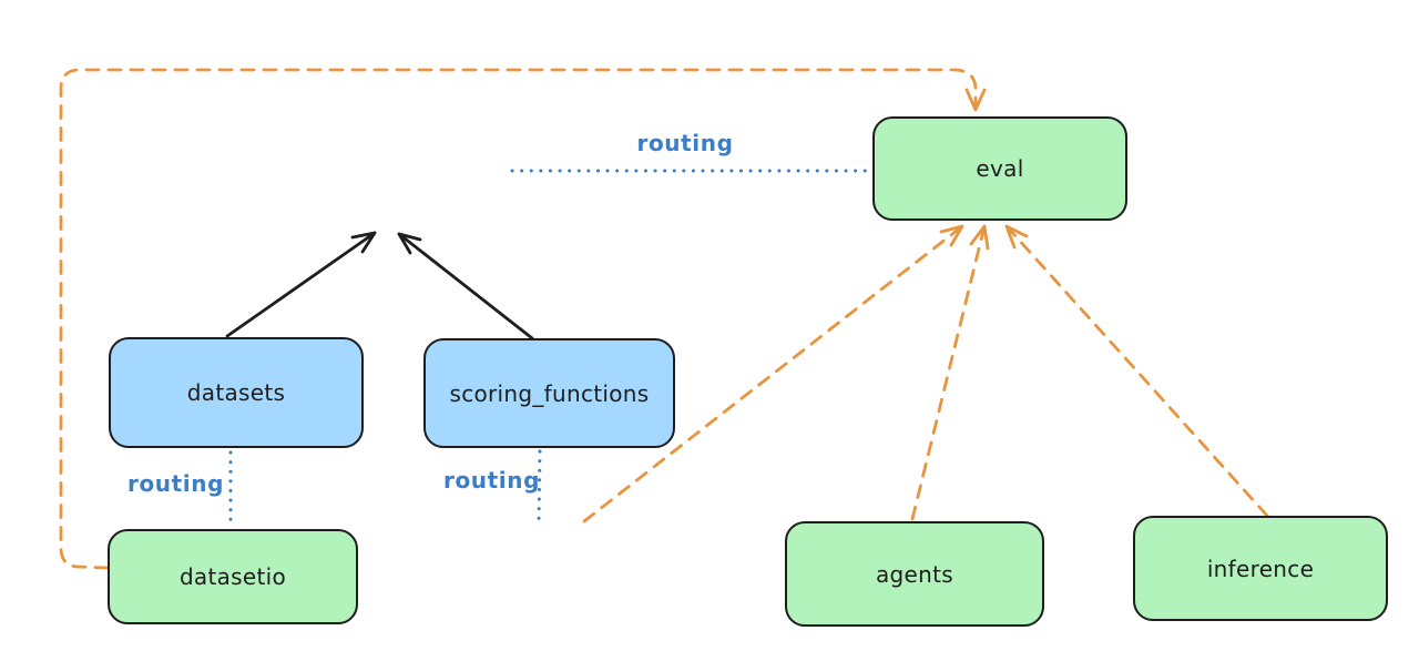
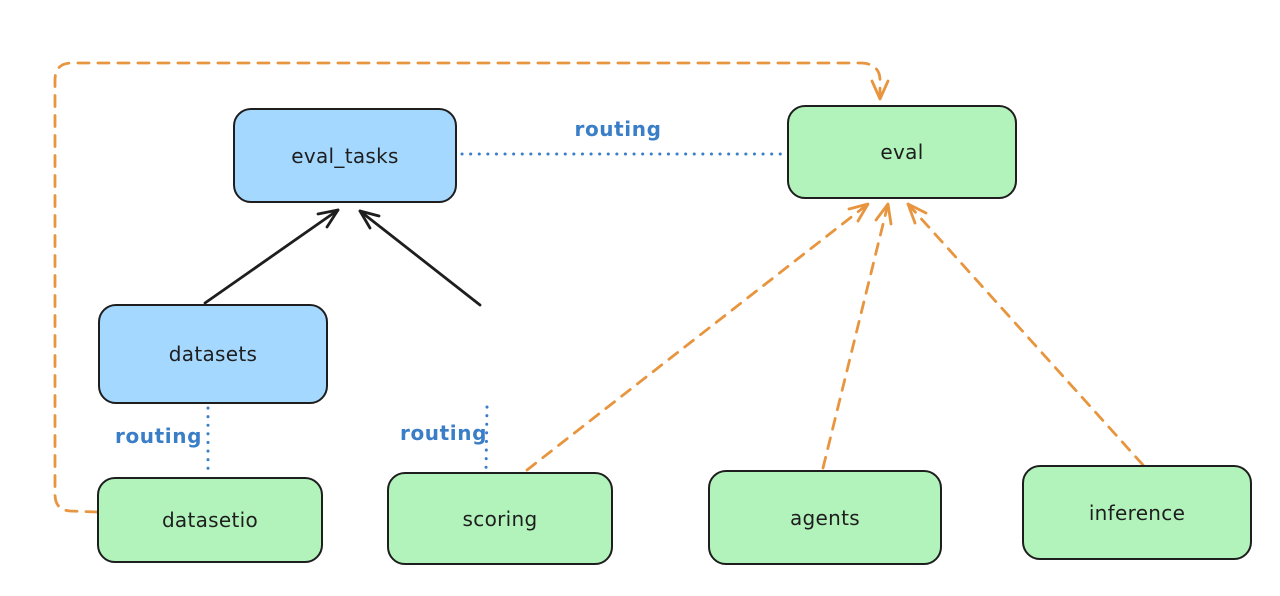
+ eval_tasks
  eval
  datasets
- scoring_functions
  datasetio
+ scoring
  agents
  inference
  routing
  routing
  routing
